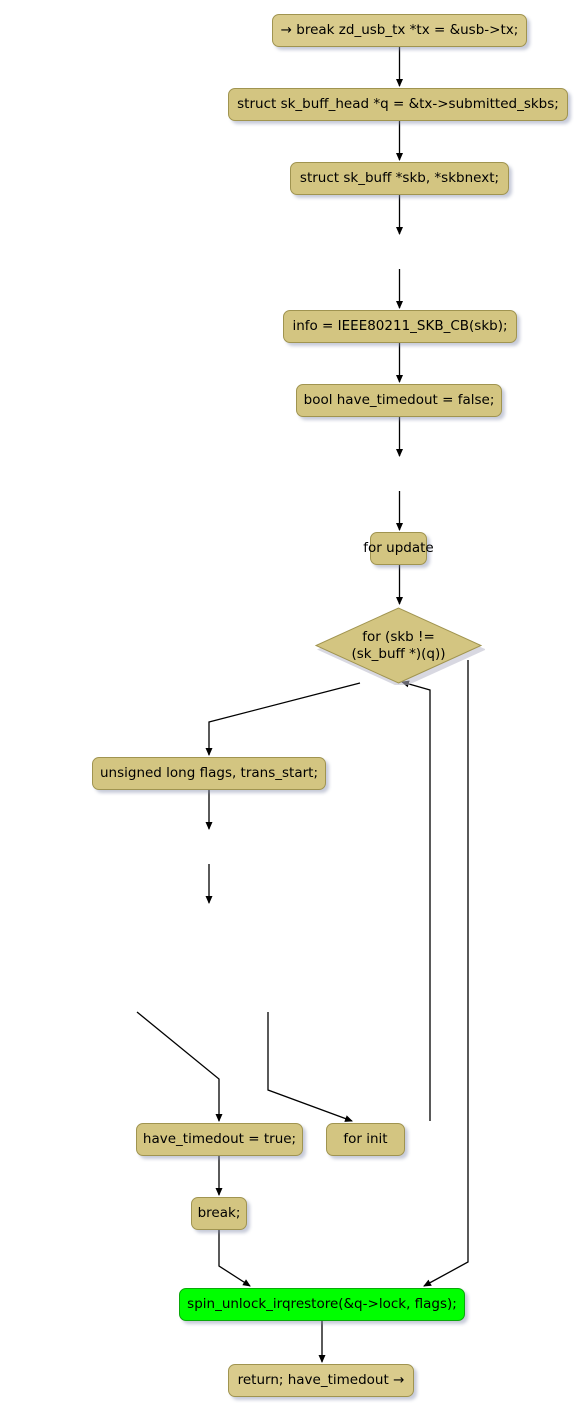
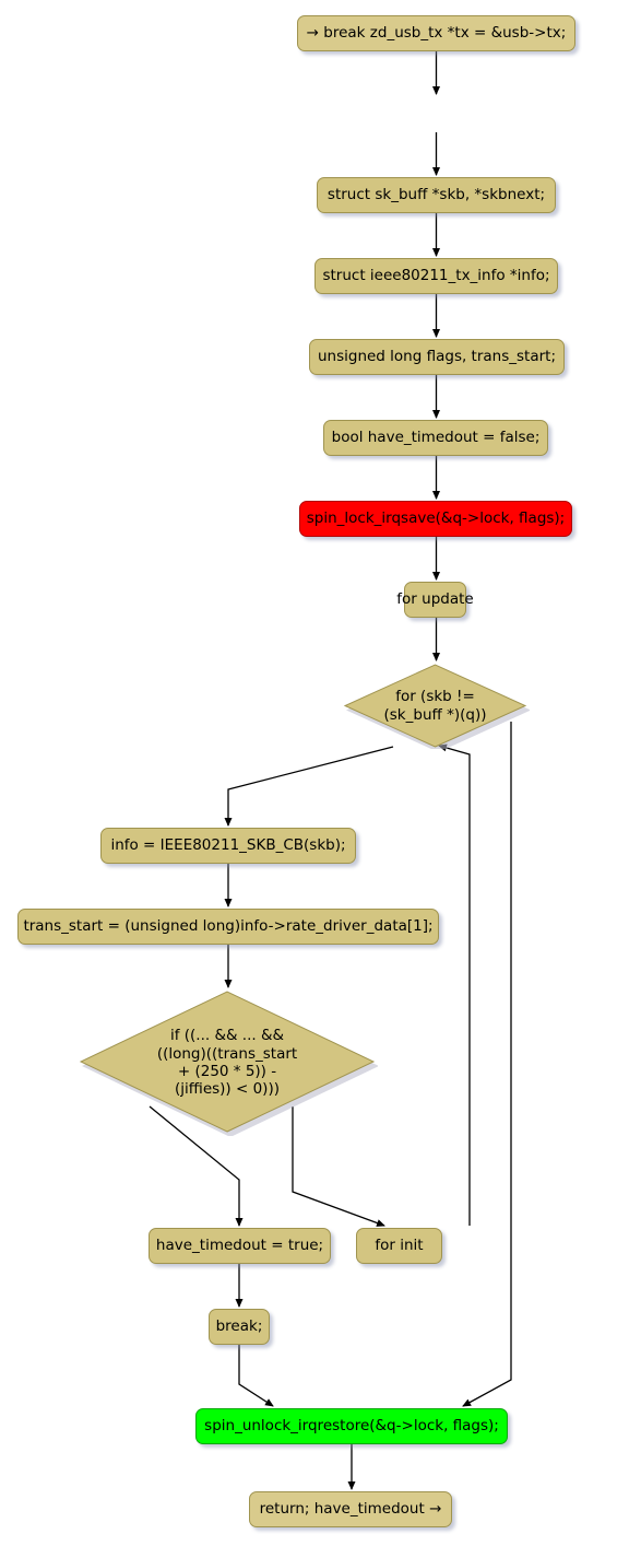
  → break zd_usb_tx *tx = &usb->tx;
- struct sk_buff_head *q = &tx->submitted_skbs;
  struct sk_buff *skb, *skbnext;
+ struct ieee80211_tx_info *info;
- info = IEEE80211_SKB_CB(skb);
+ unsigned long flags, trans_start;
  bool have_timedout = false;
+ spin_lock_irqsave(&q->lock, flags);
  for update
  for (skb !=
  (sk_buff *)(q))
- unsigned long flags, trans_start;
+ info = IEEE80211_SKB_CB(skb);
+ trans_start = (unsigned long)info->rate_driver_data[1];
+ if ((... && ... &&
+ ((long)((trans_start
+ + (250 * 5)) -
+ (jiffies)) < 0)))
  have_timedout = true;
  for init
  break;
  spin_unlock_irqrestore(&q->lock, flags);
  return; have_timedout →
